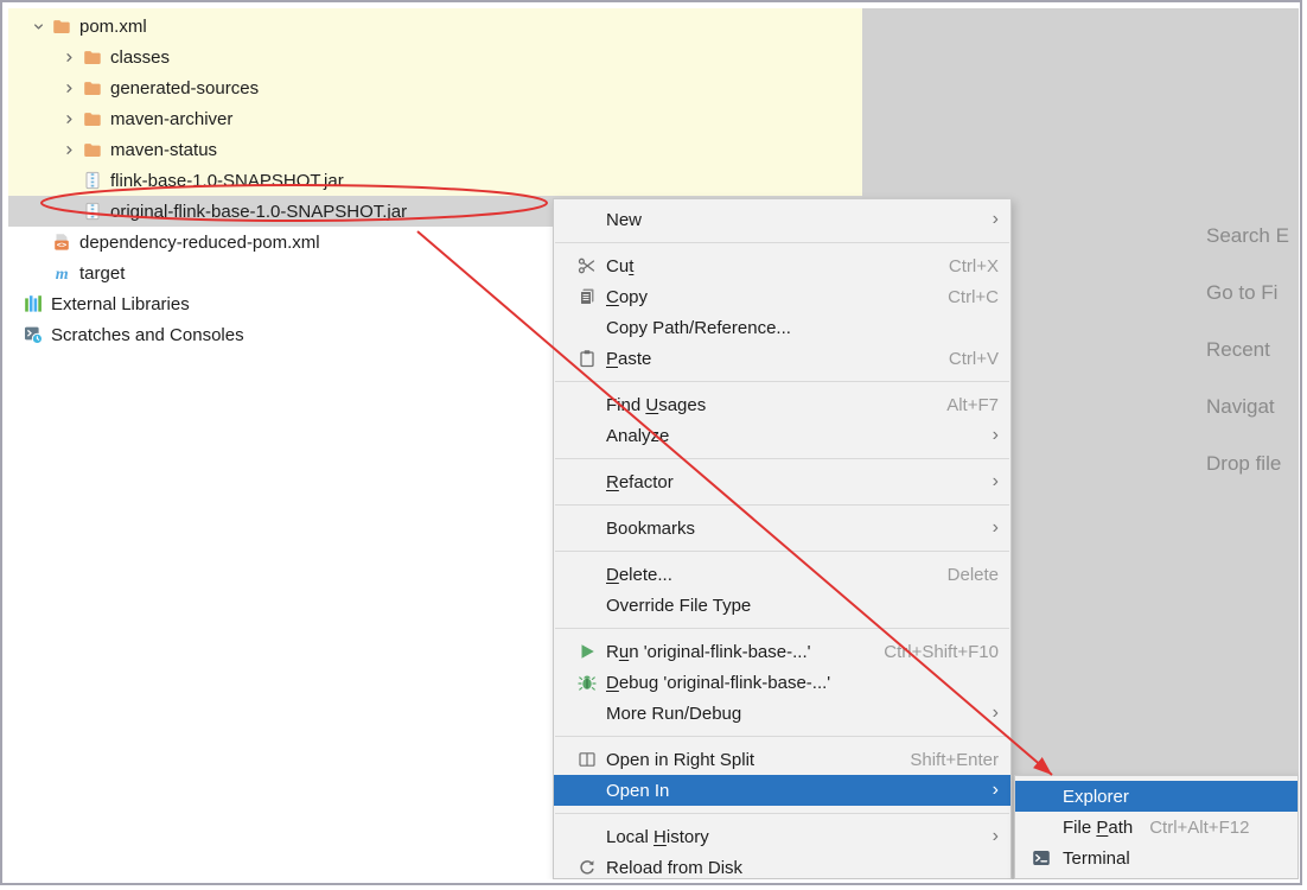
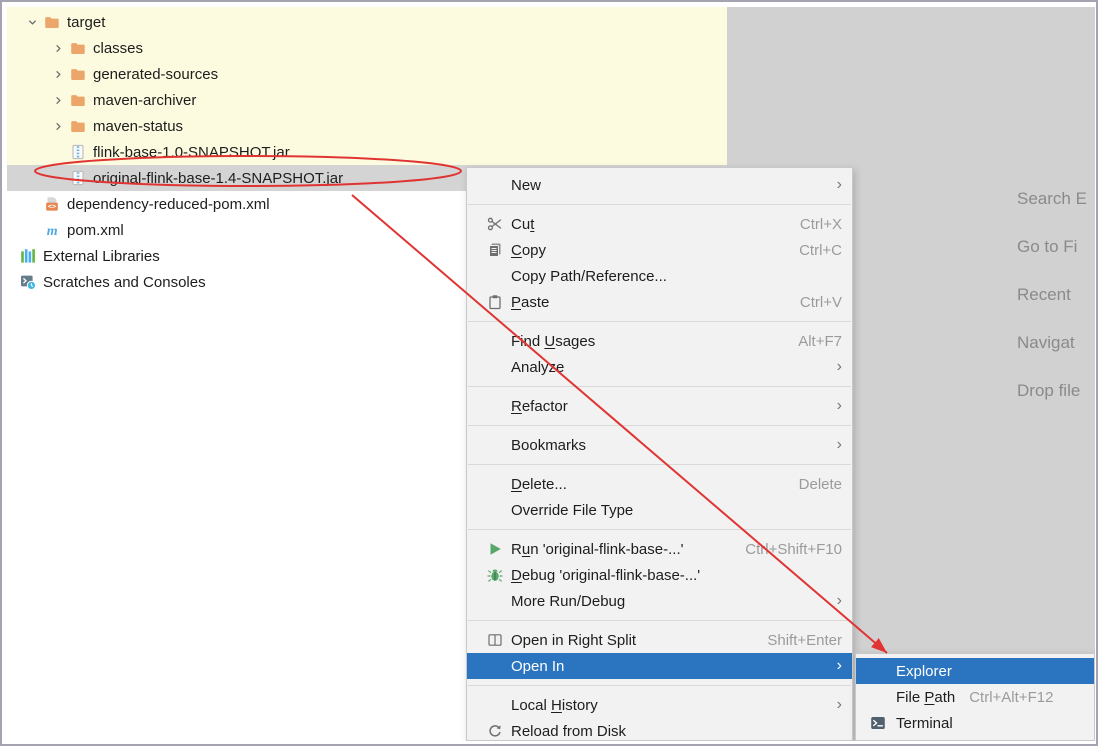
- pom.xml
+ target
  classes
  generated-sources
  maven-archiver
  maven-status
  flink-base-1.0-SNAPSHOT.jar
- original-flink-base-1.0-SNAPSHOT.jar
+ original-flink-base-1.4-SNAPSHOT.jar
  <>
  dependency-reduced-pom.xml
  m
- target
+ pom.xml
  External Libraries
  Scratches and Consoles
  Search E
  Go to Fi
  Recent
  Navigat
  Drop file
  New
  ›
  Cut
  Ctrl+X
  Copy
  Ctrl+C
  Copy Path/Reference...
  Paste
  Ctrl+V
  Fnd Usages
  Alt+F7
  Analye
  ›
  Refactor
  ›
  Bookmarks
  ›
  Delete...
  Delete
  Override File Type
  Run 'original-flink-base-...'
  Ctr+Shift+F10
  Debug 'original-flink-base-...'
  More Run/Debug
  ›
  Open in Right Split
  Shift+Enter
  Open In
  ›
  Local History
  ›
  Reload from Disk
  Explorer
  File Path
  Ctrl+Alt+F12
  Terminal
